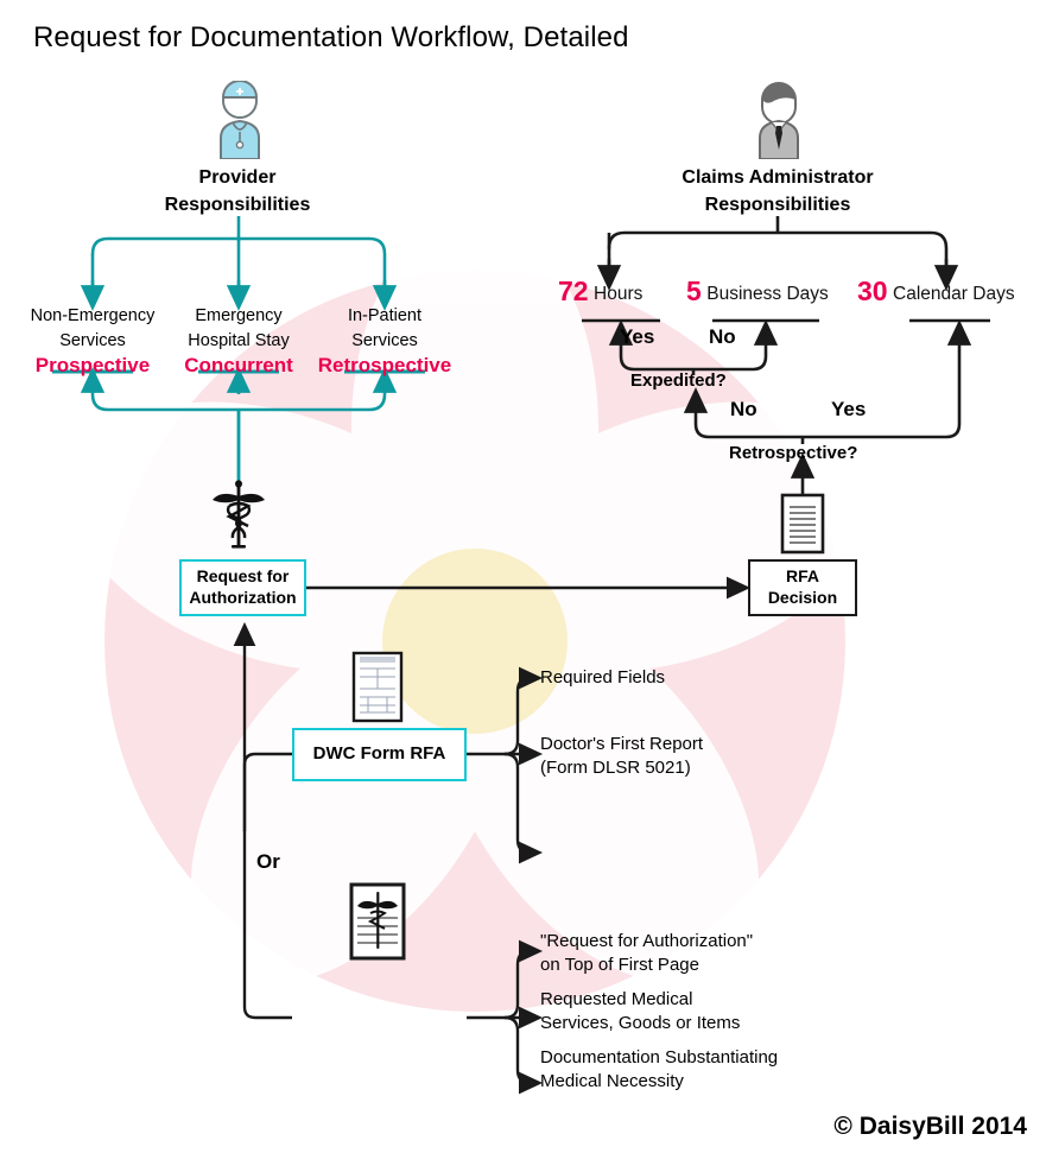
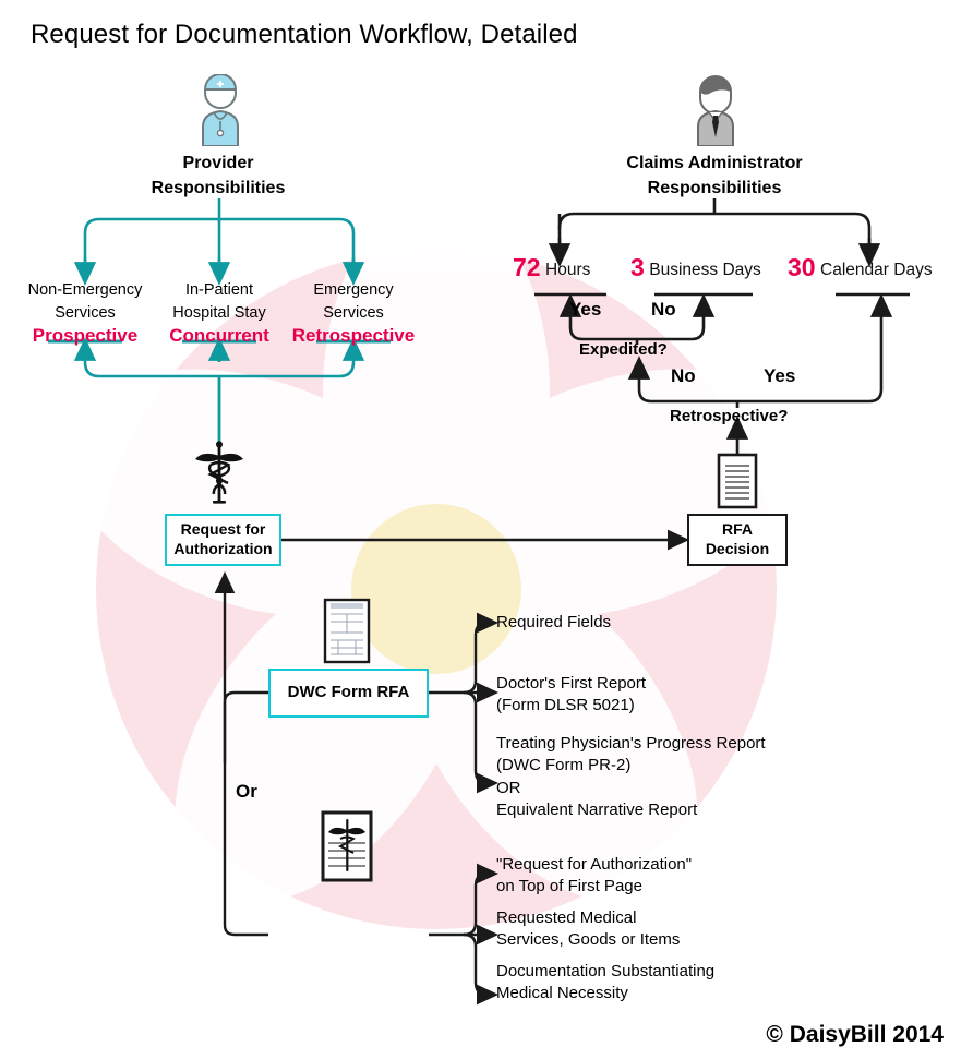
  Request for Documentation Workflow, Detailed
  Provider
  Responsibilities
  Claims Administrator
  Responsibilities
  Non-Emergency
  Services
  Prospective
- Emergency
+ In-Patient
  Hospital Stay
  Concurrent
- In-Patient
+ Emergency
  Services
  Retrospective
  72 Hours
- 5 Business Days
+ 3 Business Days
  30 Calendar Days
  Yes
  No
  Expedited?
  No
  Yes
  Retrospective?
  Request for
  Authorization
  RFA
  Decision
  DWC Form RFA
  Required Fields
  Doctor's First Report
  (Form DLSR 5021)
+ Treating Physician's Progress Report
+ (DWC Form PR-2)
+ OR
+ Equivalent Narrative Report
  Or
  "Request for Authorization"
  on Top of First Page
  Requested Medical
  Services, Goods or Items
  Documentation Substantiating
  Medical Necessity
  © DaisyBill 2014
